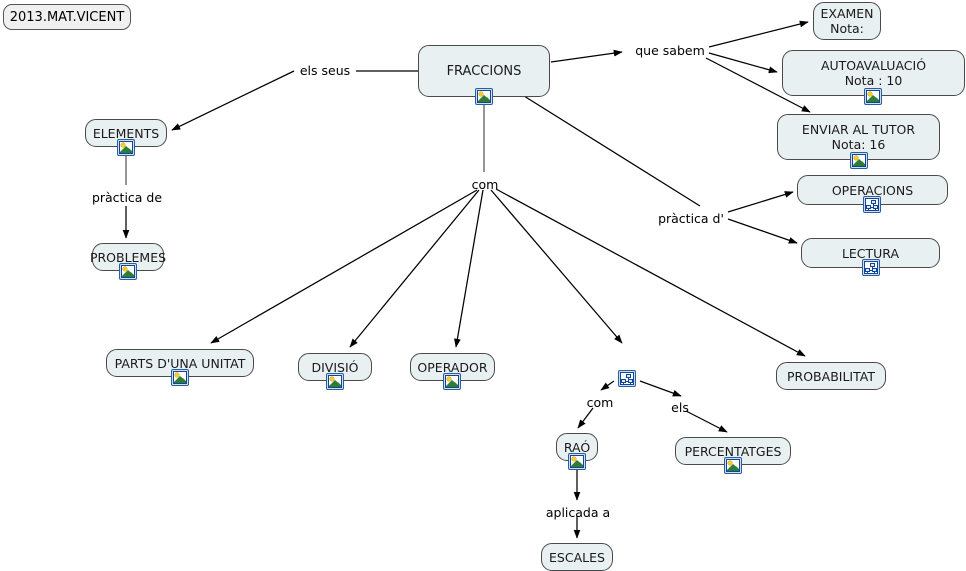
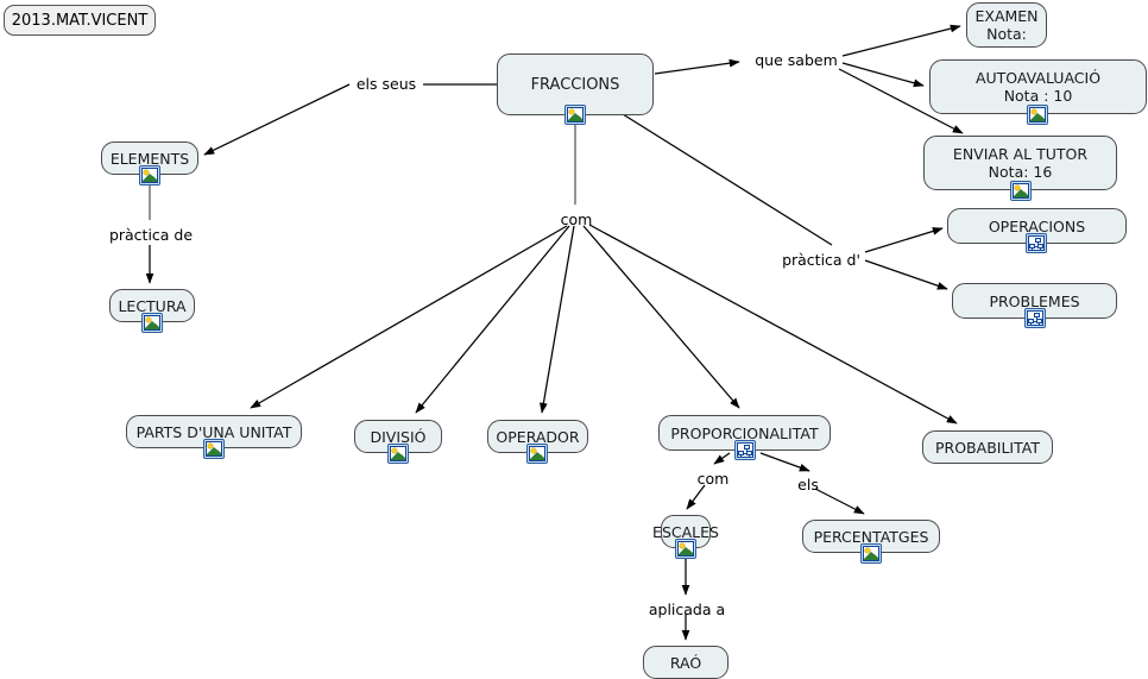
  2013.MAT.VICENT
  FRACCIONS
  ELEMENTS
- PROBLEMES
+ LECTURA
  EXAMEN
  Nota:
  AUTOAVALUACIÓ
  Nota : 10
  ENVIAR AL TUTOR
  Nota: 16
  OPERACIONS
- LECTURA
+ PROBLEMES
  PARTS D'UNA UNITAT
  DIVISIÓ
  OPERADOR
+ PROPORCIONALITAT
  PROBABILITAT
- RAÓ
+ ESCALES
  PERCENTATGES
- ESCALES
+ RAÓ
  els seus
  que sabem
  com
  pràctica de
  pràctica d'
  com
  els
  aplicada a
